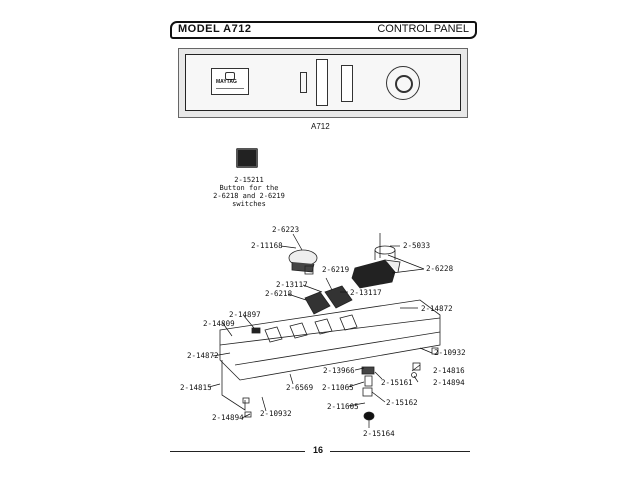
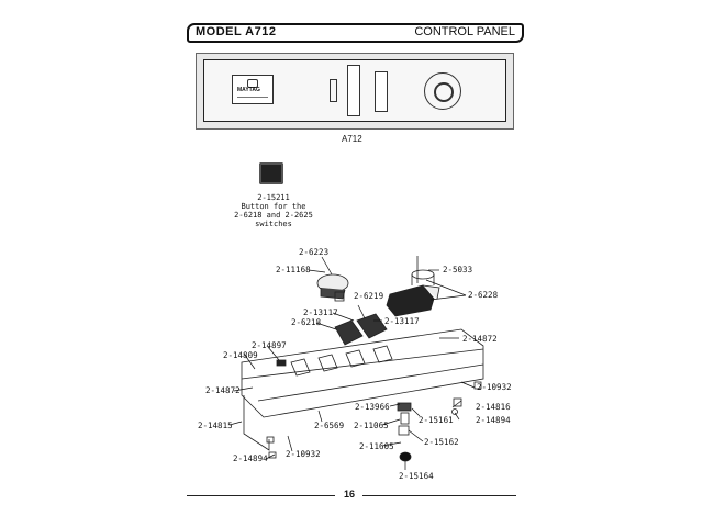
  MODEL A712
  CONTROL PANEL
  A712
  2-15211
  Button for the
- 2-6218 and 2-6219
+ 2-6218 and 2-2625
  switches
  2-6223
  2-11168
  2-5033
  2-6228
  2-6219
  2-13117
  2-6218
  2-13117
  2-14872
  2-14897
  2-14809
  2-14872
  2-10932
  2-13966
  2-14816
  2-15161
  2-14894
  2-14815
  2-6569
  2-11065
  2-15162
  2-11605
  2-14894
  2-10932
  2-15164
  16
